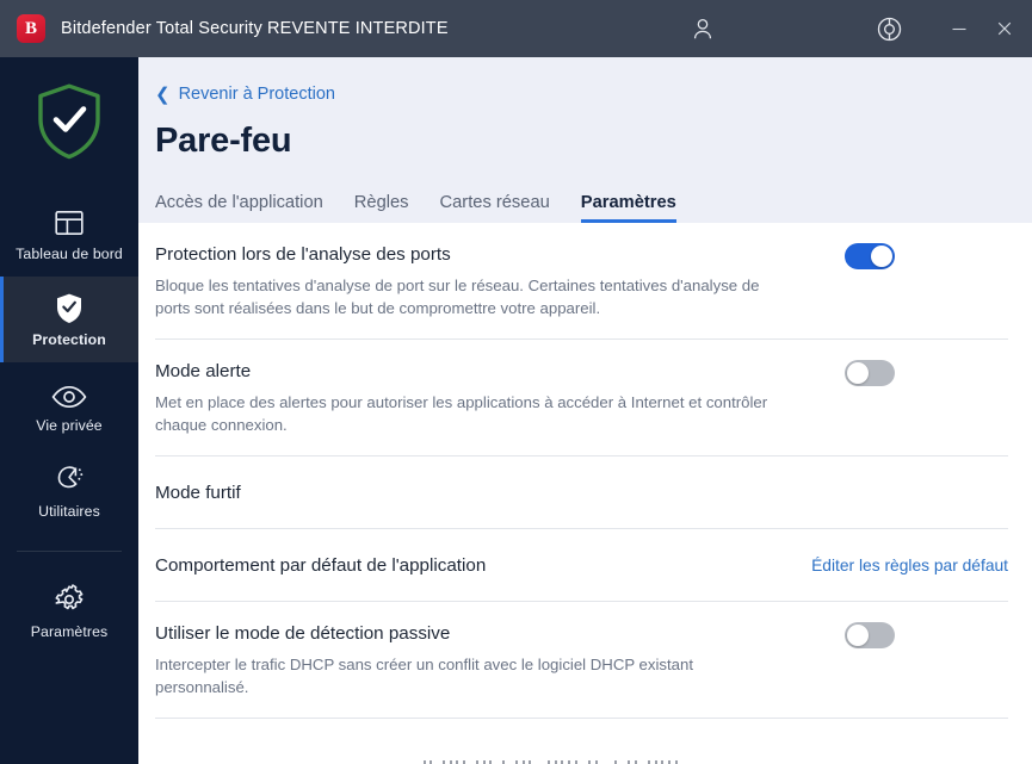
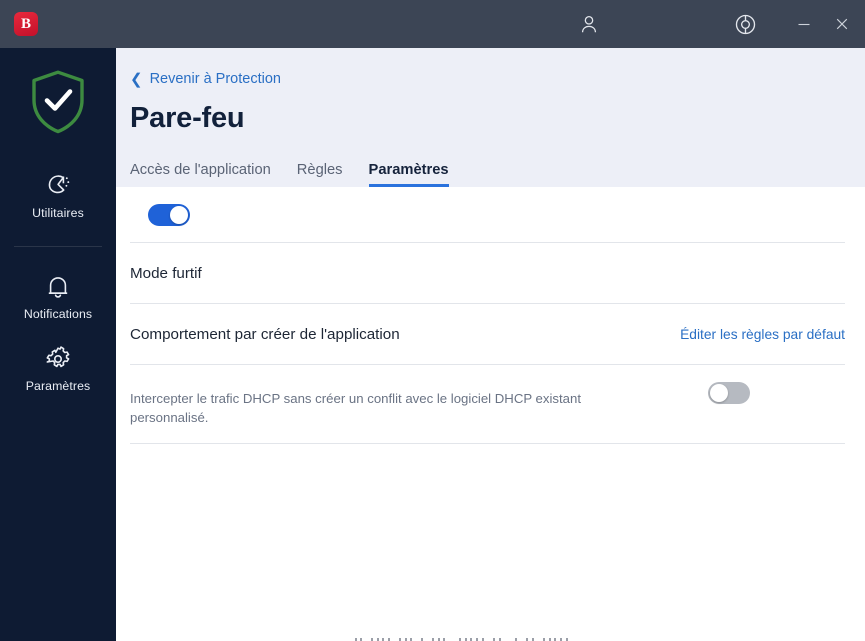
  B
- Bitdefender Total Security REVENTE INTERDITE
- Tableau de bord
- Protection
- Vie privée
  Utilitaires
+ Notifications
  Paramètres
  ❮
  Revenir à Protection
  Pare-feu
  Accès de l'application
  Règles
- Cartes réseau
  Paramètres
- Protection lors de l'analyse des ports
- Bloque les tentatives d'analyse de port sur le réseau. Certaines tentatives d'analyse de ports sont réalisées dans le but de compromettre votre appareil.
- Mode alerte
- Met en place des alertes pour autoriser les applications à accéder à Internet et contrôler chaque connexion.
  Mode furtif
- Comportement par défaut de l'application
+ Comportement par créer de l'application
  Éditer les règles par défaut
- Utiliser le mode de détection passive
  Intercepter le trafic DHCP sans créer un conflit avec le logiciel DHCP existant personnalisé.
